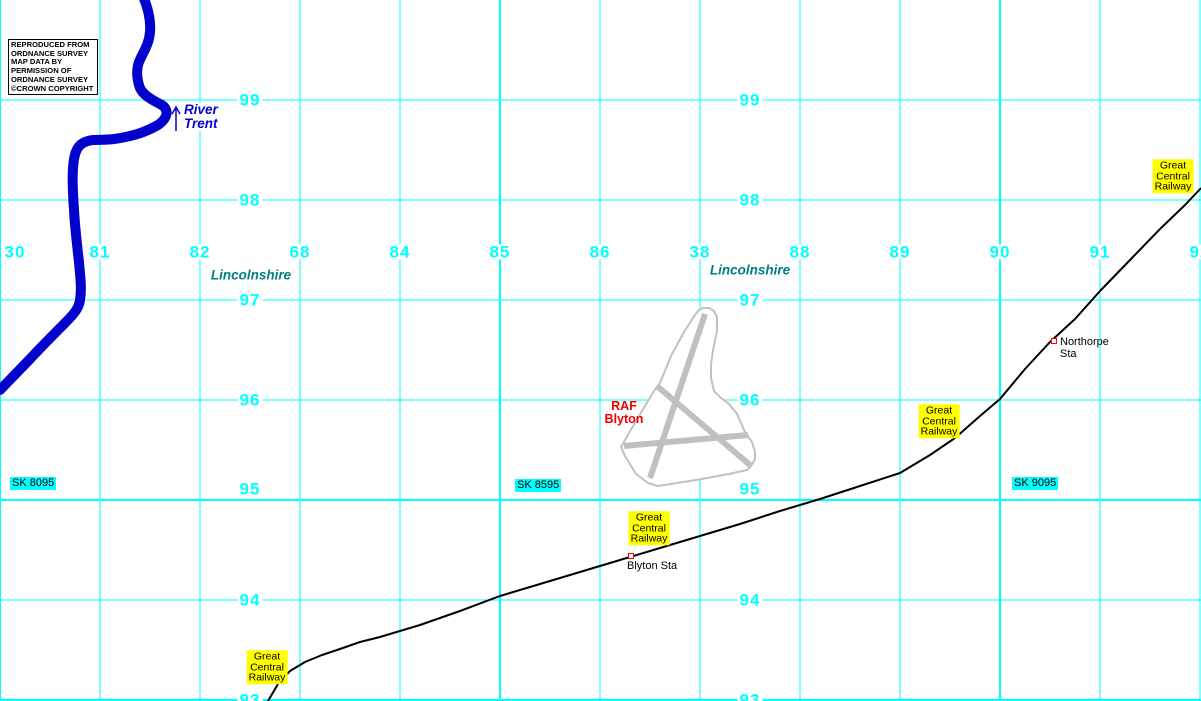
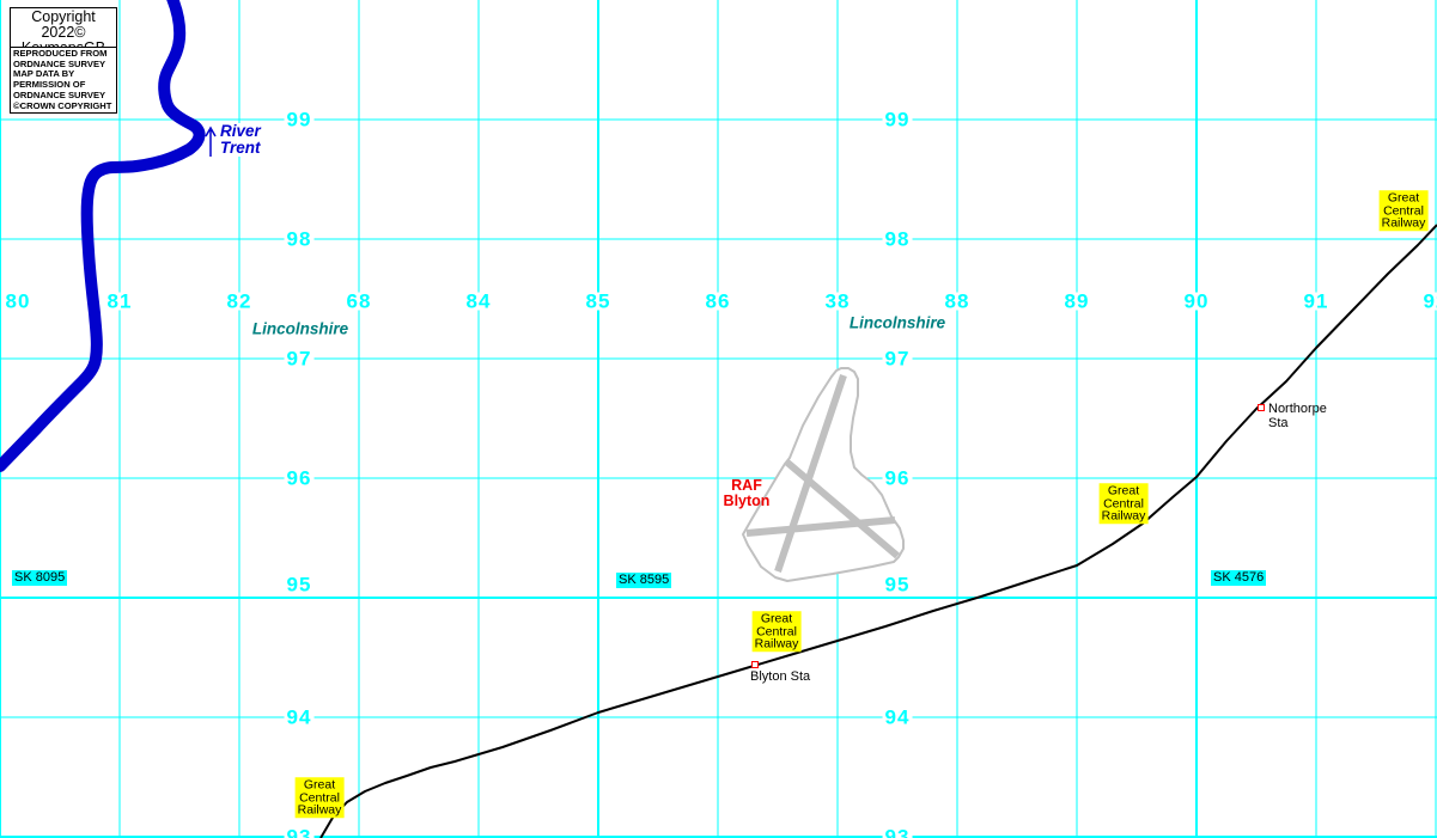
+ Copyright 2022©
  REPRODUCED FROM
  ORDNANCE SURVEY
  MAP DATA BY
  PERMISSION OF
  ORDNANCE SURVEY
  ©CROWN COPYRIGHT
  River
  Trent
  RAF
  Blyton
  Northorpe
  Sta
  Blyton Sta
- 30
+ 80
  81
  82
  68
  84
  85
  86
  38
  88
  89
  90
  91
  99
  99
  98
  98
  97
  97
  96
  96
  95
  95
  94
  94
  93
  93
  SK 8095
  SK 8595
- SK 9095
+ SK 4576
  Lincolnshire
  Lincolnshire
  Great
  Central
  Railway
  Great
  Central
  Railway
  Great
  Central
  Railway
  Great
  Central
  Railway
